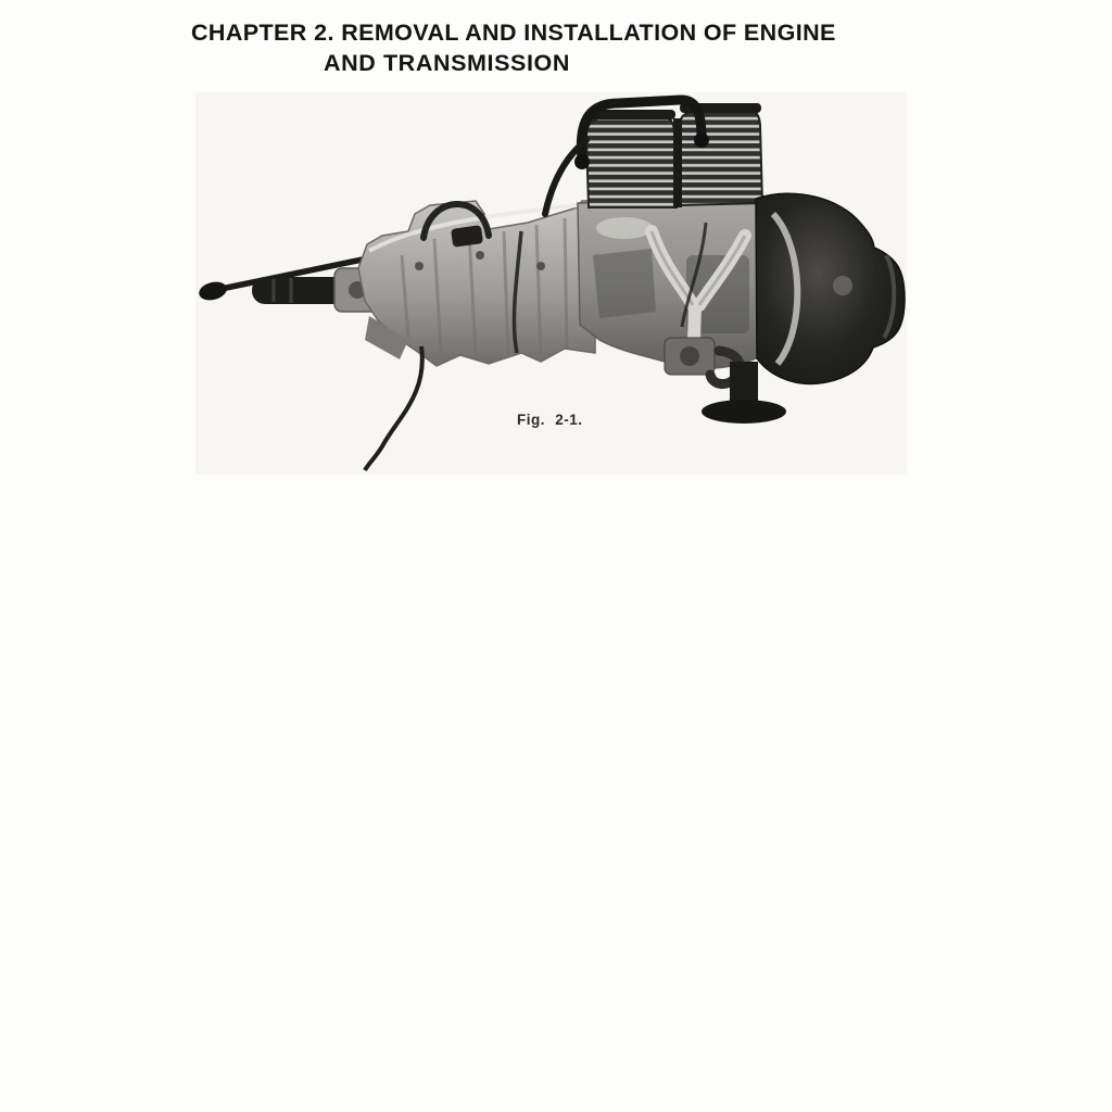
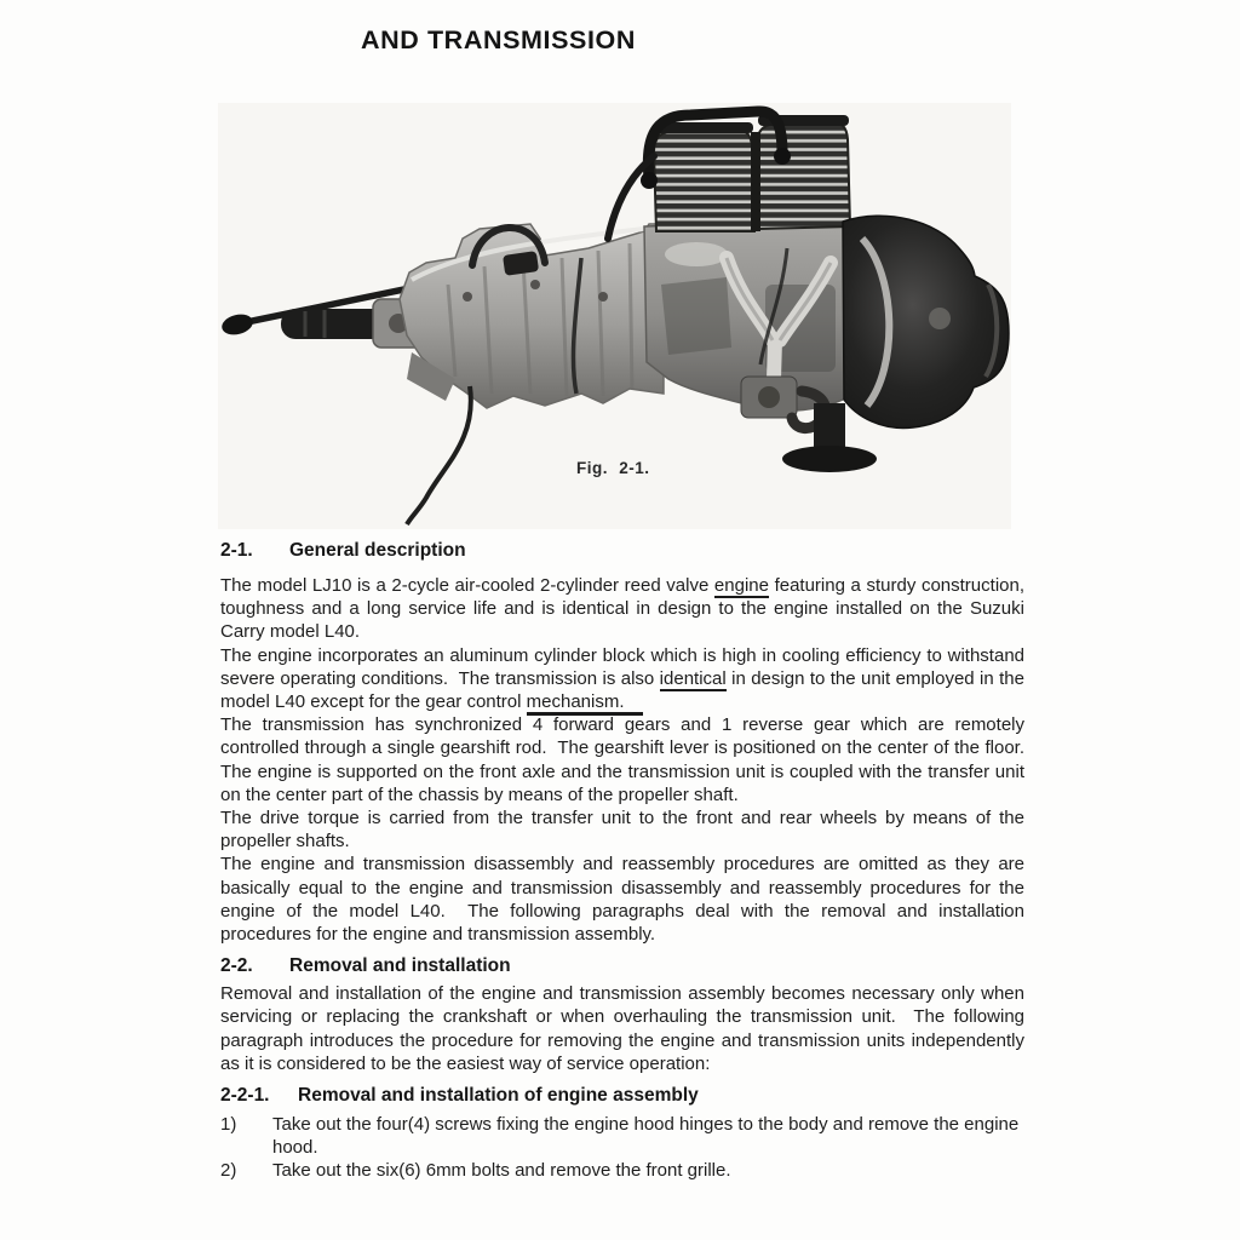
- CHAPTER 2. REMOVAL AND INSTALLATION OF ENGINE
  AND TRANSMISSION
  Fig. 2-1.
+ 2-1.
+ General description
+ The model LJ10 is a 2-cycle air-cooled 2-cylinder reed valve engine featuring a sturdy construction, toughness and a long service life and is identical in design to the engine installed on the Suzuki Carry model L40.
+ The engine incorporates an aluminum cylinder block which is high in cooling efficiency to withstand severe operating conditions. The transmission is also identical in design to the unit employed in the model L40 except for the gear control mechanism.
+ The transmission has synchronized 4 forward gears and 1 reverse gear which are remotely controlled through a single gearshift rod. The gearshift lever is positioned on the center of the floor. The engine is supported on the front axle and the transmission unit is coupled with the transfer unit on the center part of the chassis by means of the propeller shaft.
+ The drive torque is carried from the transfer unit to the front and rear wheels by means of the propeller shafts.
+ The engine and transmission disassembly and reassembly procedures are omitted as they are basically equal to the engine and transmission disassembly and reassembly procedures for the engine of the model L40. The following paragraphs deal with the removal and installation procedures for the engine and transmission assembly.
+ 2-2.
+ Removal and installation
+ Removal and installation of the engine and transmission assembly becomes necessary only when servicing or replacing the crankshaft or when overhauling the transmission unit. The following paragraph introduces the procedure for removing the engine and transmission units independently as it is considered to be the easiest way of service operation:
+ 2-2-1.
+ Removal and installation of engine assembly
+ 1)
+ Take out the four(4) screws fixing the engine hood hinges to the body and remove the engine hood.
+ 2)
+ Take out the six(6) 6mm bolts and remove the front grille.
